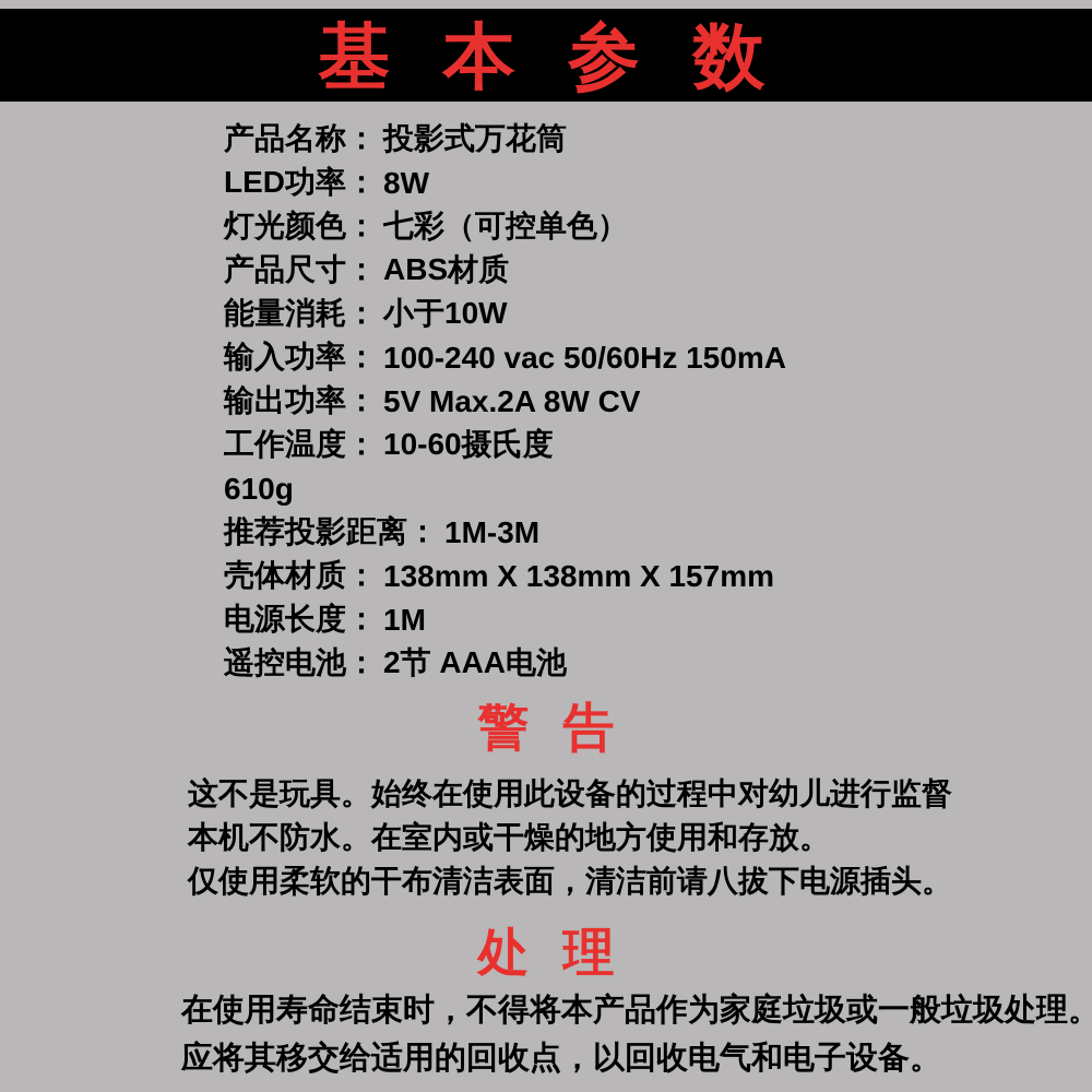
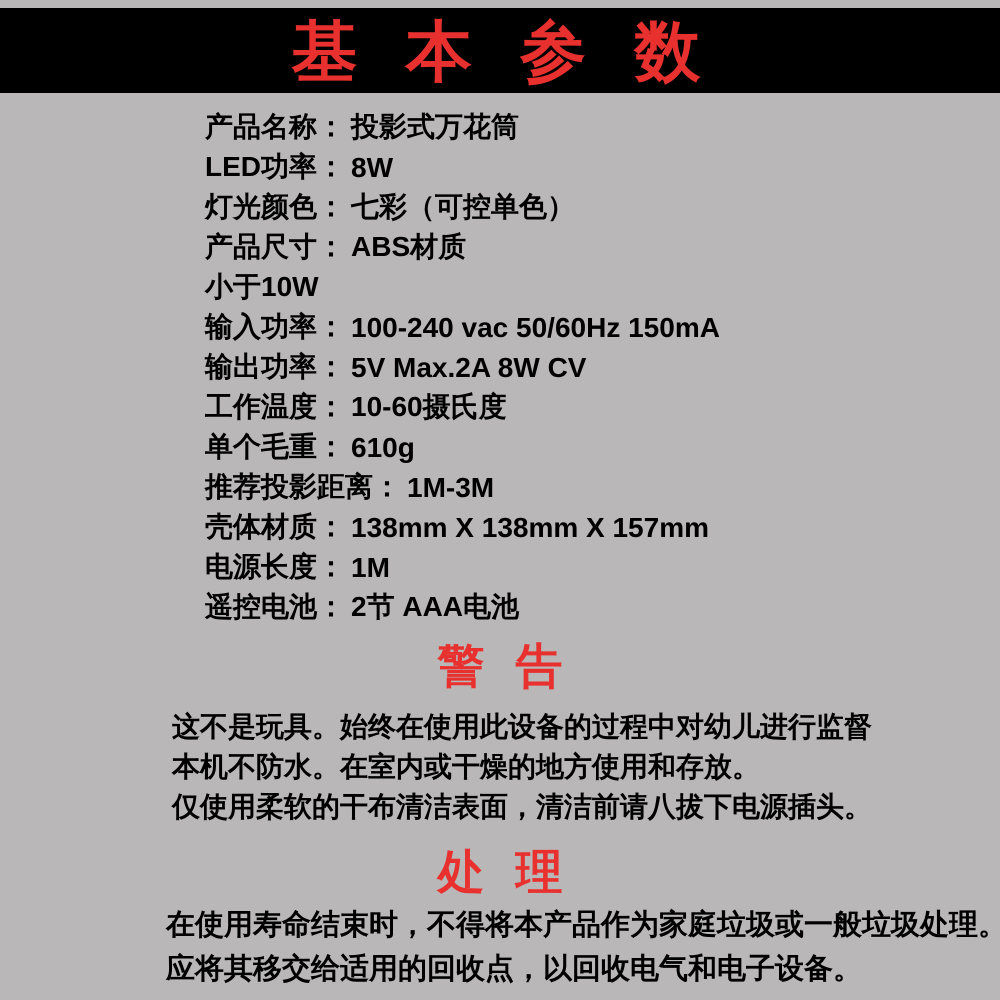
  基 本 参 数
  产品名称：
  投影式万花筒
  LED功率：
  8W
  灯光颜色：
  七彩（可控单色）
  产品尺寸：
  ABS材质
- 能量消耗：
  小于10W
  输入功率：
  100-240 vac 50/60Hz 150mA
  输出功率：
  5V Max.2A 8W CV
  工作温度：
  10-60摄氏度
+ 单个毛重：
  610g
  推荐投影距离：
  1M-3M
  壳体材质：
  138mm X 138mm X 157mm
  电源长度：
  1M
  遥控电池：
  2节 AAA电池
  警 告
  这不是玩具。始终在使用此设备的过程中对幼儿进行监督
  本机不防水。在室内或干燥的地方使用和存放。
  仅使用柔软的干布清洁表面，清洁前请八拔下电源插头。
  处 理
  在使用寿命结束时，不得将本产品作为家庭垃圾或一般垃圾处理。
  应将其移交给适用的回收点，以回收电气和电子设备。
